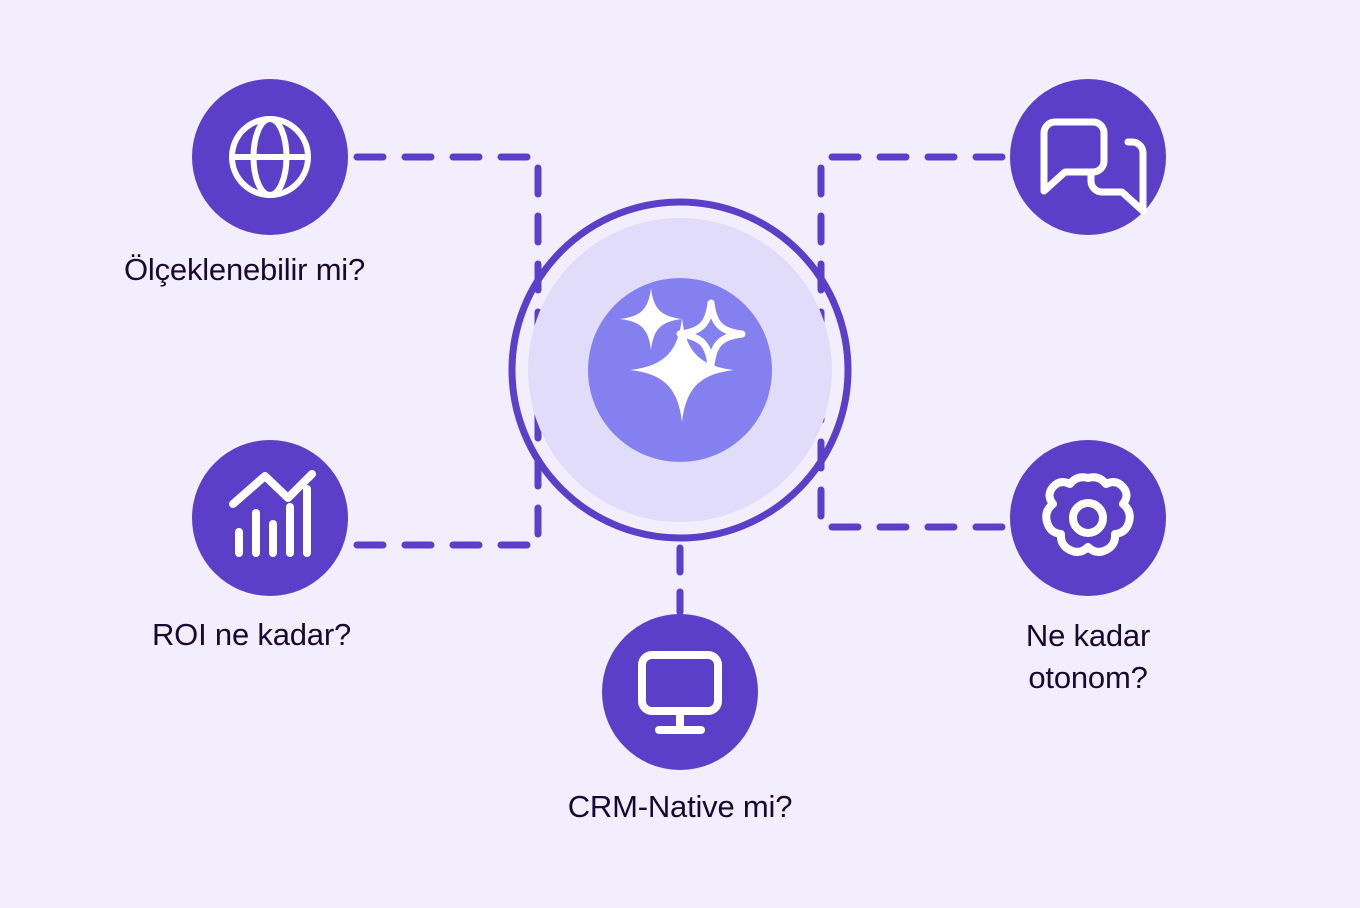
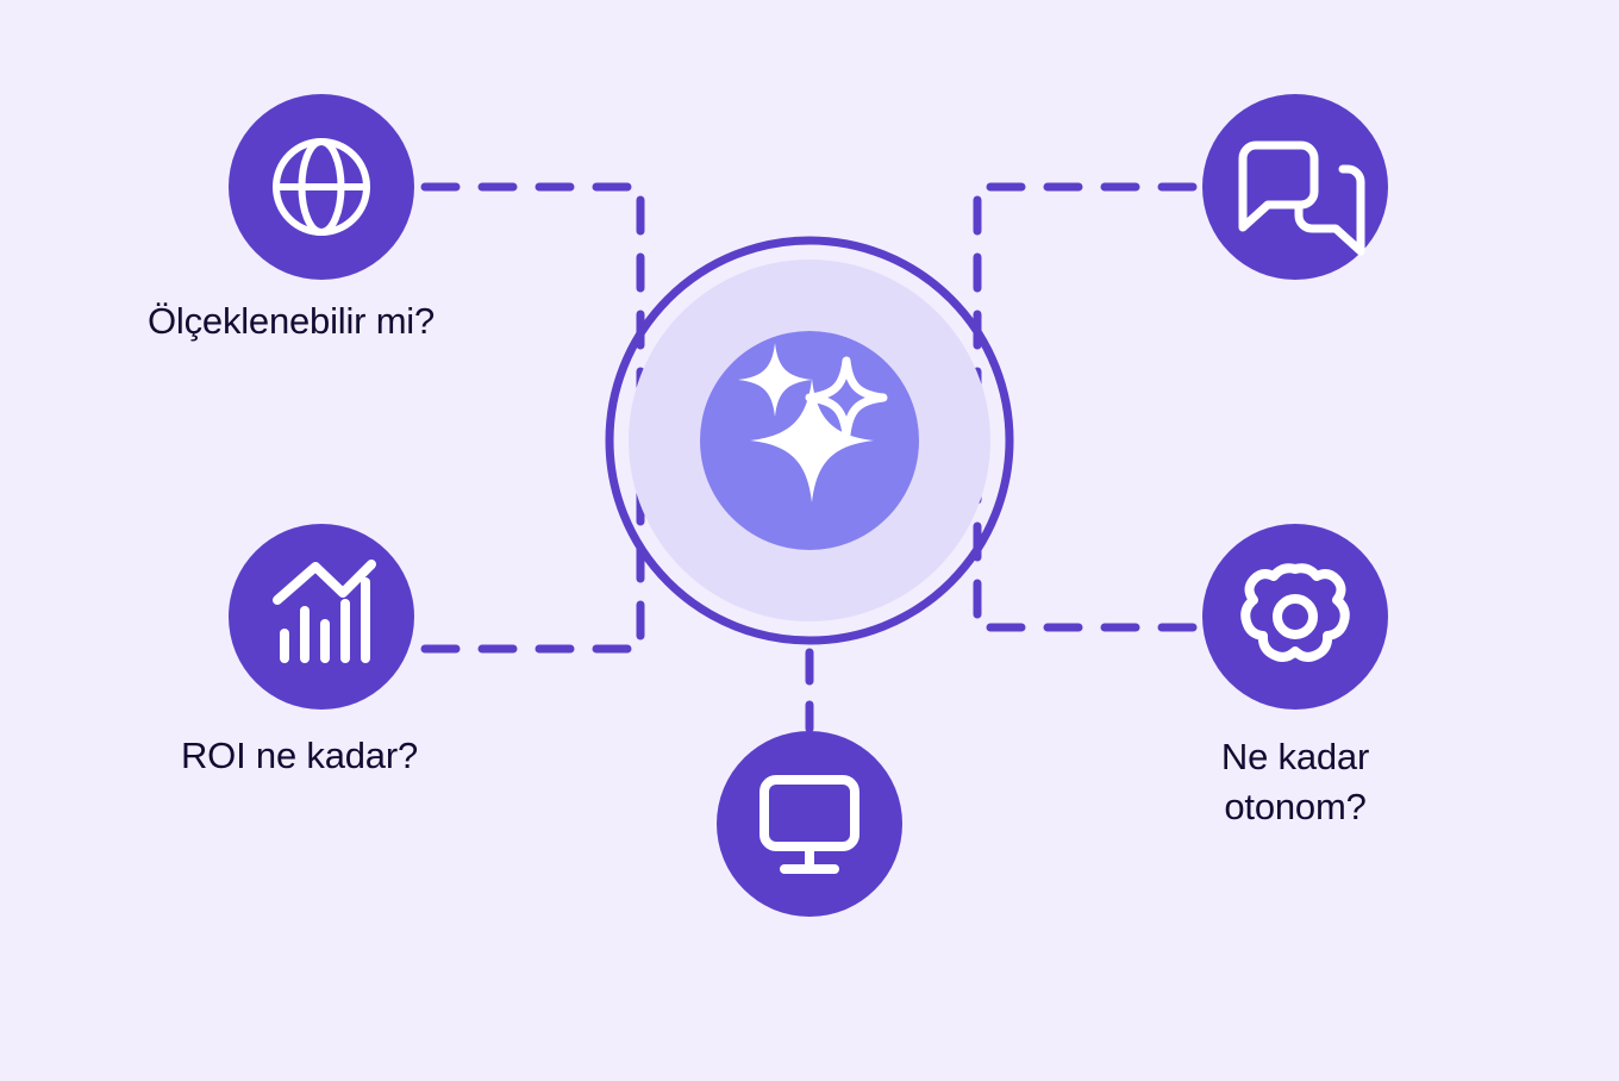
  Ölçeklenebilir mi?
  ROI ne kadar?
  Ne kadar
  otonom?
- CRM-Native mi?
